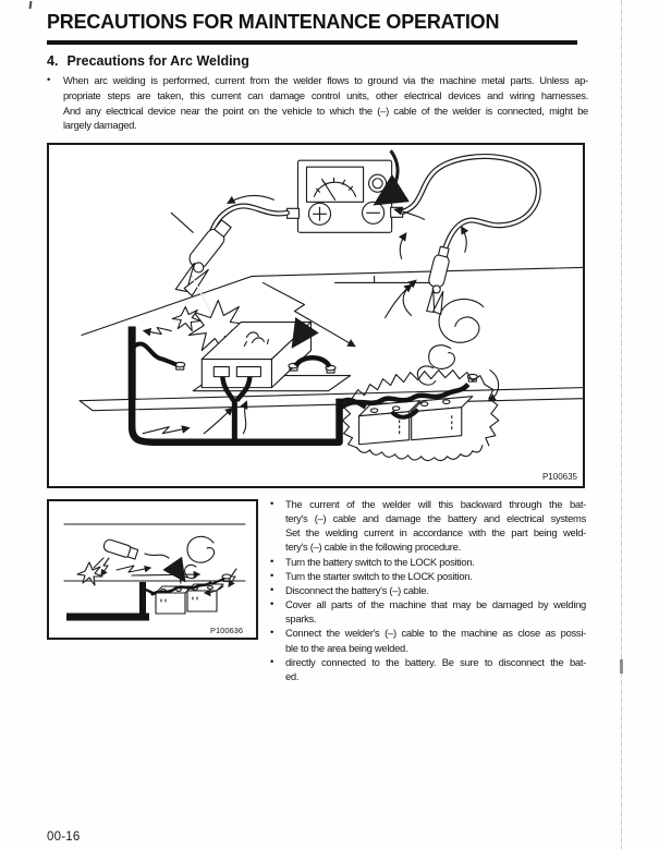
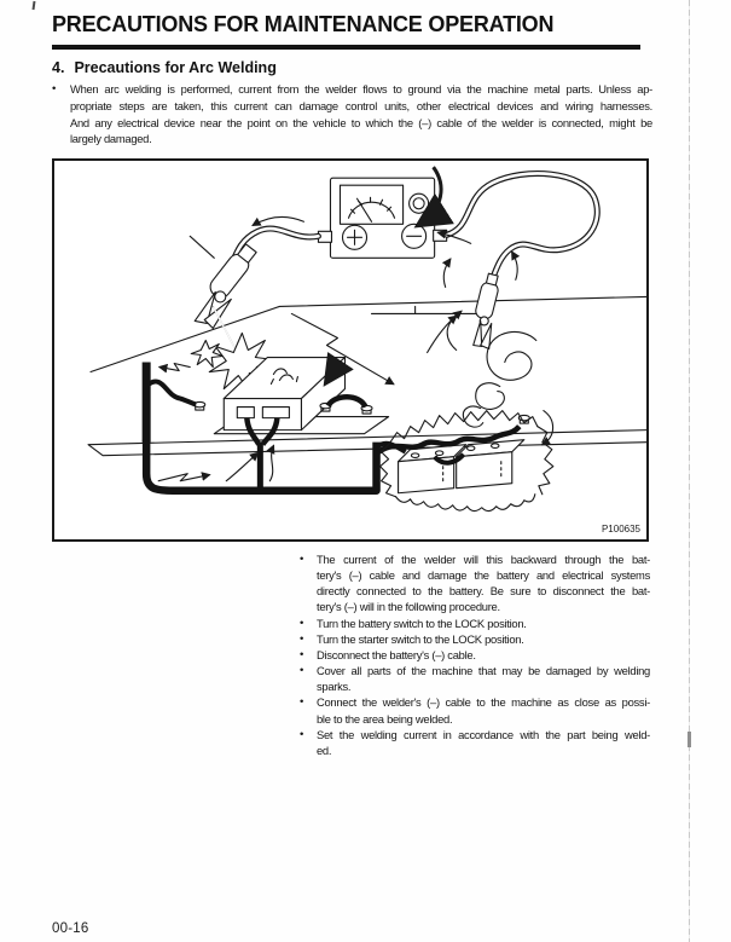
  PRECAUTIONS FOR MAINTENANCE OPERATION
  4. Precautions for Arc Welding
  •
  When arc welding is performed, current from the welder flows to ground via the machine metal parts. Unless ap-
  propriate steps are taken, this current can damage control units, other electrical devices and wiring harnesses.
  And any electrical device near the point on the vehicle to which the (–) cable of the welder is connected, might be
  largely damaged.
  P100635
- P100636
  •
  The current of the welder will this backward through the bat-
  tery's (–) cable and damage the battery and electrical systems
- Set the welding current in accordance with the part being weld-
+ directly connected to the battery. Be sure to disconnect the bat-
- tery's (–) cable in the following procedure.
+ tery's (–) will in the following procedure.
  •
  Turn the battery switch to the LOCK position.
  •
  Turn the starter switch to the LOCK position.
  •
  Disconnect the battery's (–) cable.
  •
  Cover all parts of the machine that may be damaged by welding
  sparks.
  •
  Connect the welder's (–) cable to the machine as close as possi-
  ble to the area being welded.
  •
- directly connected to the battery. Be sure to disconnect the bat-
+ Set the welding current in accordance with the part being weld-
  ed.
  00-16
